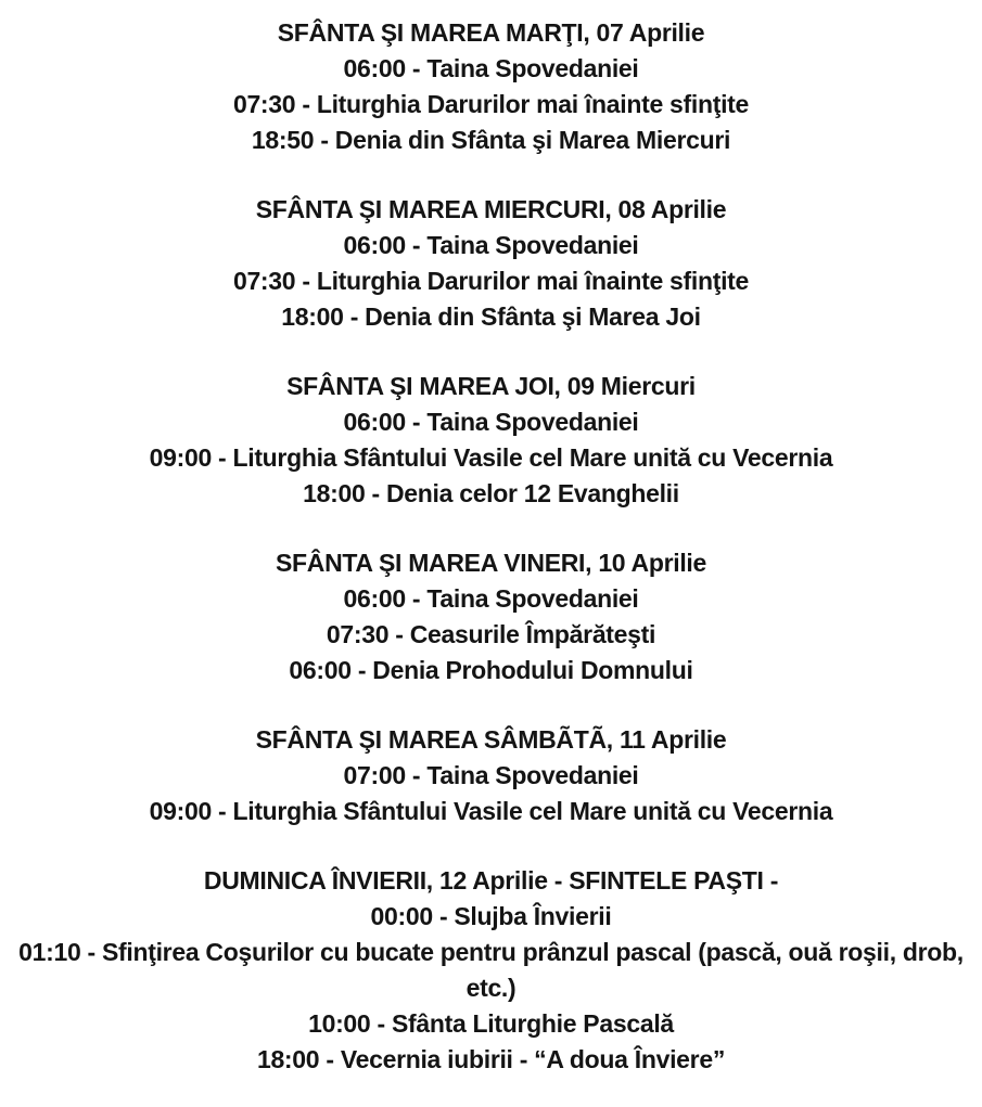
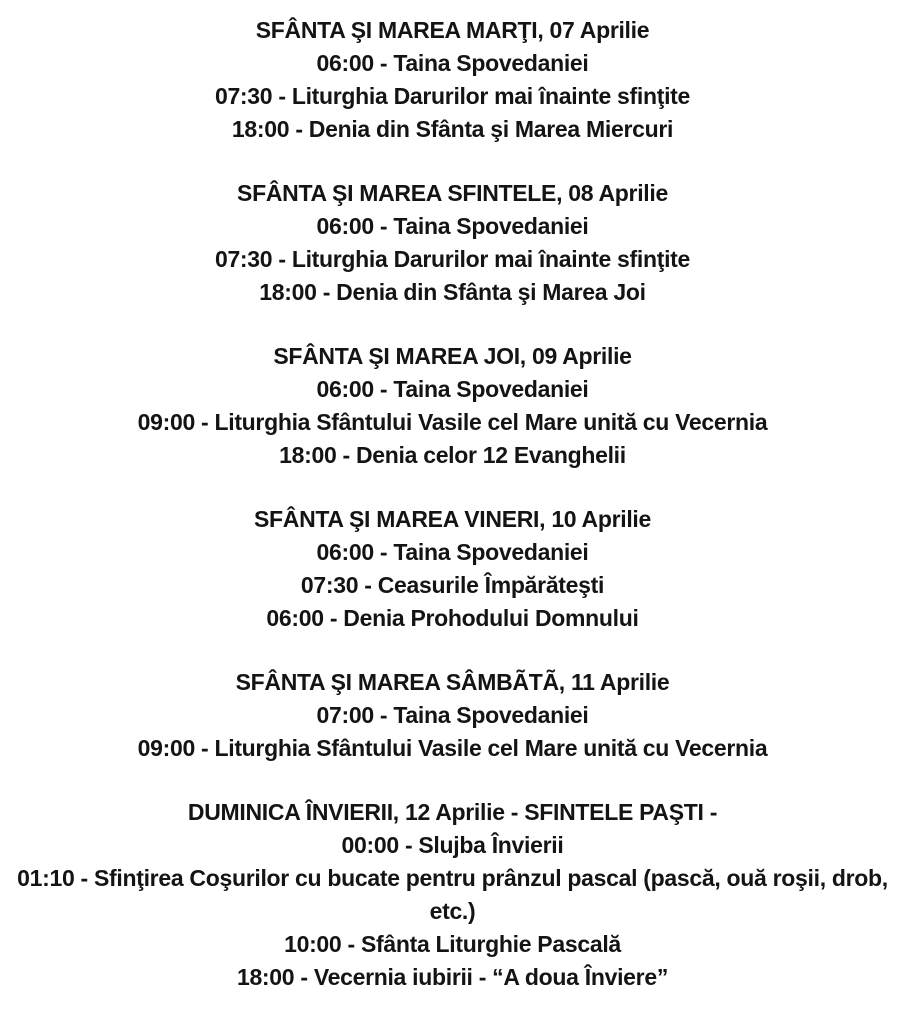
  SFÂNTA ŞI MAREA MARŢI, 07 Aprilie
  06:00 - Taina Spovedaniei
  07:30 - Liturghia Darurilor mai înainte sfinţite
- 18:50 - Denia din Sfânta şi Marea Miercuri
+ 18:00 - Denia din Sfânta şi Marea Miercuri
- SFÂNTA ŞI MAREA MIERCURI, 08 Aprilie
+ SFÂNTA ŞI MAREA SFINTELE, 08 Aprilie
  06:00 - Taina Spovedaniei
  07:30 - Liturghia Darurilor mai înainte sfinţite
  18:00 - Denia din Sfânta şi Marea Joi
- SFÂNTA ŞI MAREA JOI, 09 Miercuri
+ SFÂNTA ŞI MAREA JOI, 09 Aprilie
  06:00 - Taina Spovedaniei
  09:00 - Liturghia Sfântului Vasile cel Mare unită cu Vecernia
  18:00 - Denia celor 12 Evanghelii
  SFÂNTA ŞI MAREA VINERI, 10 Aprilie
  06:00 - Taina Spovedaniei
  07:30 - Ceasurile Împărăteşti
  06:00 - Denia Prohodului Domnului
  SFÂNTA ŞI MAREA SÂMBÃTÃ, 11 Aprilie
  07:00 - Taina Spovedaniei
  09:00 - Liturghia Sfântului Vasile cel Mare unită cu Vecernia
  DUMINICA ÎNVIERII, 12 Aprilie - SFINTELE PAŞTI -
  00:00 - Slujba Învierii
  01:10 - Sfinţirea Coşurilor cu bucate pentru prânzul pascal (pască, ouă roşii, drob, etc.)
  10:00 - Sfânta Liturghie Pascală
  18:00 - Vecernia iubirii - “A doua Înviere”
